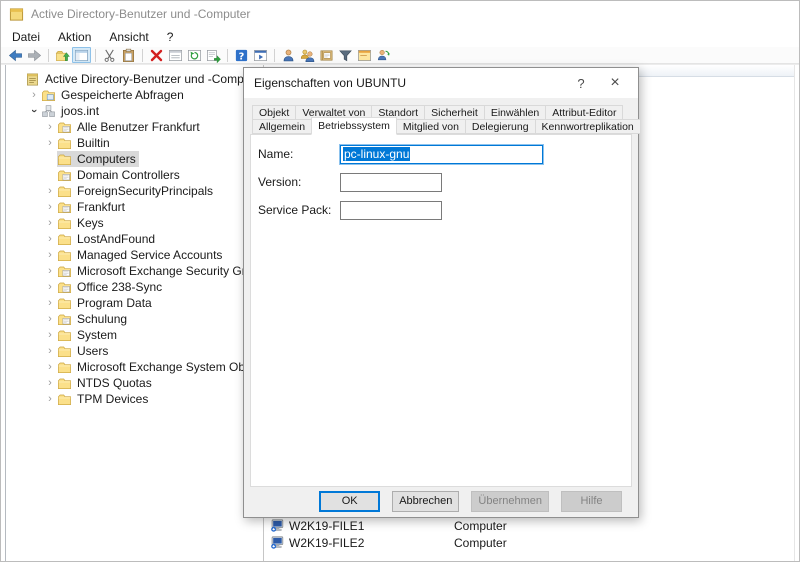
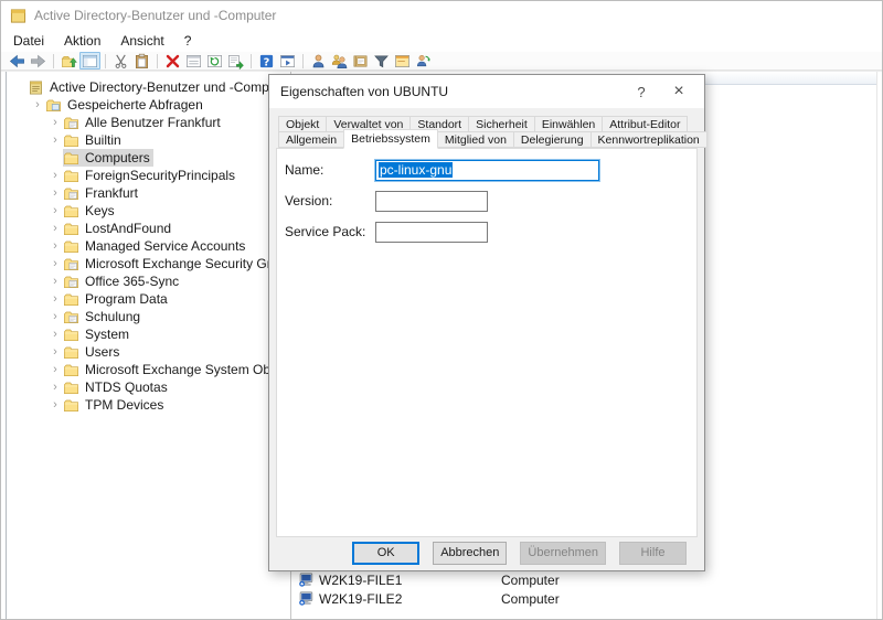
  Active Directory-Benutzer und -Computer
  Datei
  Aktion
  Ansicht
  ?
  ?
  Active Directory-Benutzer und -Comp
  ›
  Gespeicherte Abfragen
- joos.int
  ›
  Alle Benutzer Frankfurt
  ›
  Builtin
  Computers
- Domain Controllers
  ›
  ForeignSecurityPrincipals
  ›
  Frankfurt
  ›
  Keys
  ›
  LostAndFound
  ›
  Managed Service Accounts
  ›
  Microsoft Exchange Security G
  ›
- Office 238-Sync
+ Office 365-Sync
  ›
  Program Data
  ›
  Schulung
  ›
  System
  ›
  Users
  ›
  Microsoft Exchange System Ob
  ›
  NTDS Quotas
  ›
  TPM Devices
  W2K19-FILE1
  Computer
  W2K19-FILE2
  Computer
  Eigenschaften von UBUNTU
  ?
  ×
  Objekt
  Verwaltet von
  Standort
  Sicherheit
  Einwählen
  Attribut-Editor
  Allgemein
  Betriebssystem
  Mitglied von
  Delegierung
  Kennwortreplikation
  Name:
  pc-linux-gnu
  Version:
  Service Pack:
  OK
  Abbrechen
  Übernehmen
  Hilfe
